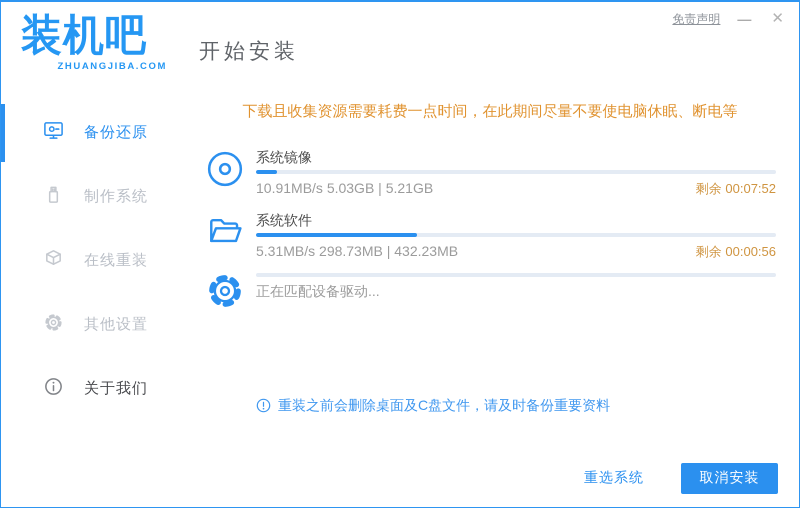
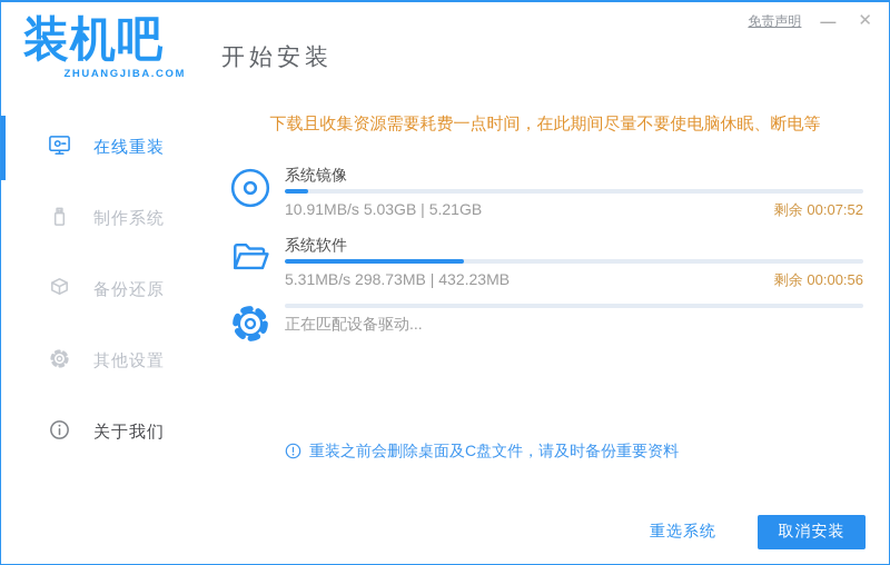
  装机吧
  ZHUANGJIBA.COM
  开始安装
  免责声明
  —
  ✕
- 备份还原
+ 在线重装
  制作系统
- 在线重装
+ 备份还原
  其他设置
  关于我们
  下载且收集资源需要耗费一点时间，在此期间尽量不要使电脑休眠、断电等
  系统镜像
  10.91MB/s 5.03GB | 5.21GB
  剩余 00:07:52
  系统软件
  5.31MB/s 298.73MB | 432.23MB
  剩余 00:00:56
  正在匹配设备驱动...
  重装之前会删除桌面及C盘文件，请及时备份重要资料
  重选系统
  取消安装
